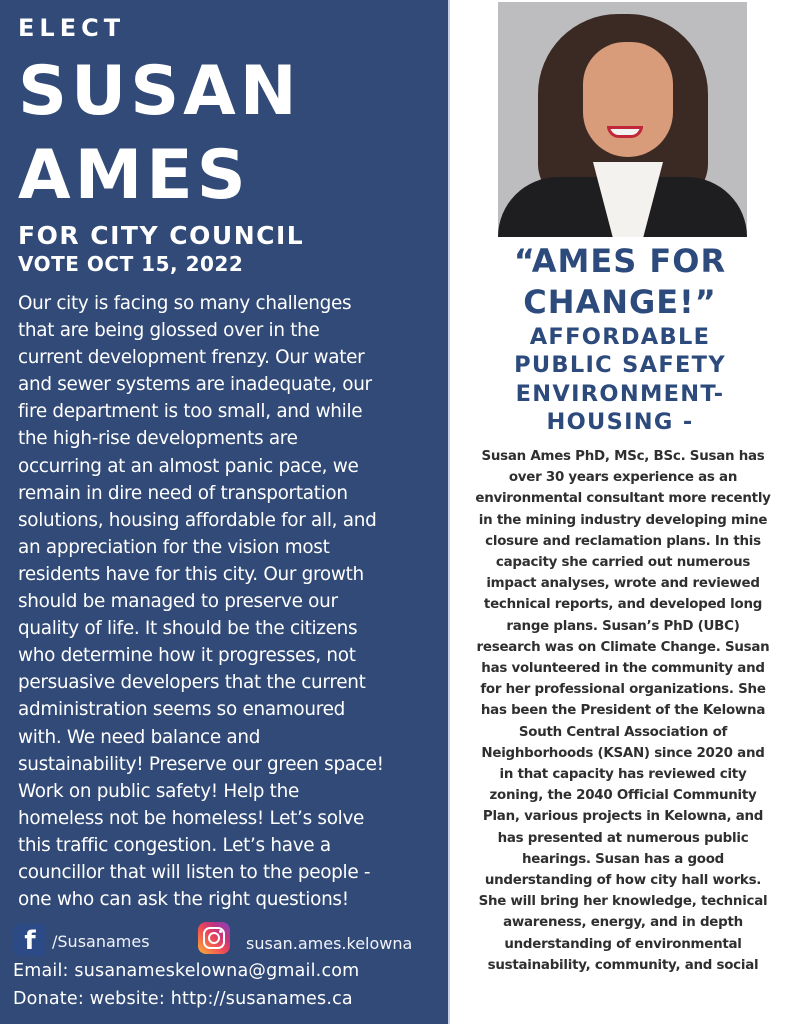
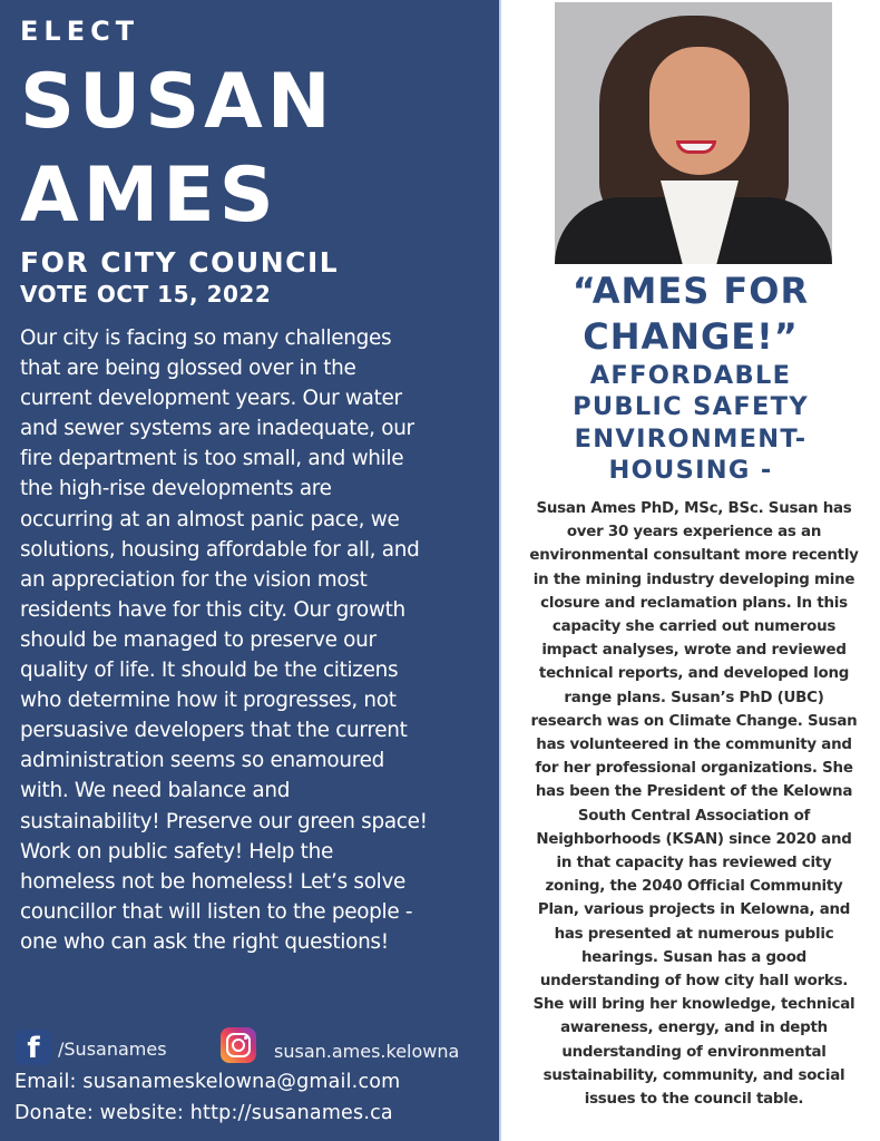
  ELECT
  SUSAN
  AMES
  FOR CITY COUNCIL
  VOTE OCT 15, 2022
  Our city is facing so many challenges
  that are being glossed over in the
- current development frenzy. Our water
+ current development years. Our water
  and sewer systems are inadequate, our
  fire department is too small, and while
  the high-rise developments are
  occurring at an almost panic pace, we
- remain in dire need of transportation
  solutions, housing affordable for all, and
  an appreciation for the vision most
  residents have for this city. Our growth
  should be managed to preserve our
  quality of life. It should be the citizens
  who determine how it progresses, not
  persuasive developers that the current
  administration seems so enamoured
  with. We need balance and
  sustainability! Preserve our green space!
  Work on public safety! Help the
  homeless not be homeless! Let’s solve
- this traffic congestion. Let’s have a
  councillor that will listen to the people -
  one who can ask the right questions!
  f
  /Susanames
  susan.ames.kelowna
  Email: susanameskelowna@gmail.com
  Donate: website: http://susanames.ca
  “AMES FOR
  CHANGE!”
  AFFORDABLE
  PUBLIC SAFETY
  ENVIRONMENT-
  HOUSING -
  Susan Ames PhD, MSc, BSc. Susan has
  over 30 years experience as an
  environmental consultant more recently
  in the mining industry developing mine
  closure and reclamation plans. In this
  capacity she carried out numerous
  impact analyses, wrote and reviewed
  technical reports, and developed long
  range plans. Susan’s PhD (UBC)
  research was on Climate Change. Susan
  has volunteered in the community and
  for her professional organizations. She
  has been the President of the Kelowna
  South Central Association of
  Neighborhoods (KSAN) since 2020 and
  in that capacity has reviewed city
  zoning, the 2040 Official Community
  Plan, various projects in Kelowna, and
  has presented at numerous public
  hearings. Susan has a good
  understanding of how city hall works.
  She will bring her knowledge, technical
  awareness, energy, and in depth
  understanding of environmental
  sustainability, community, and social
+ issues to the council table.
